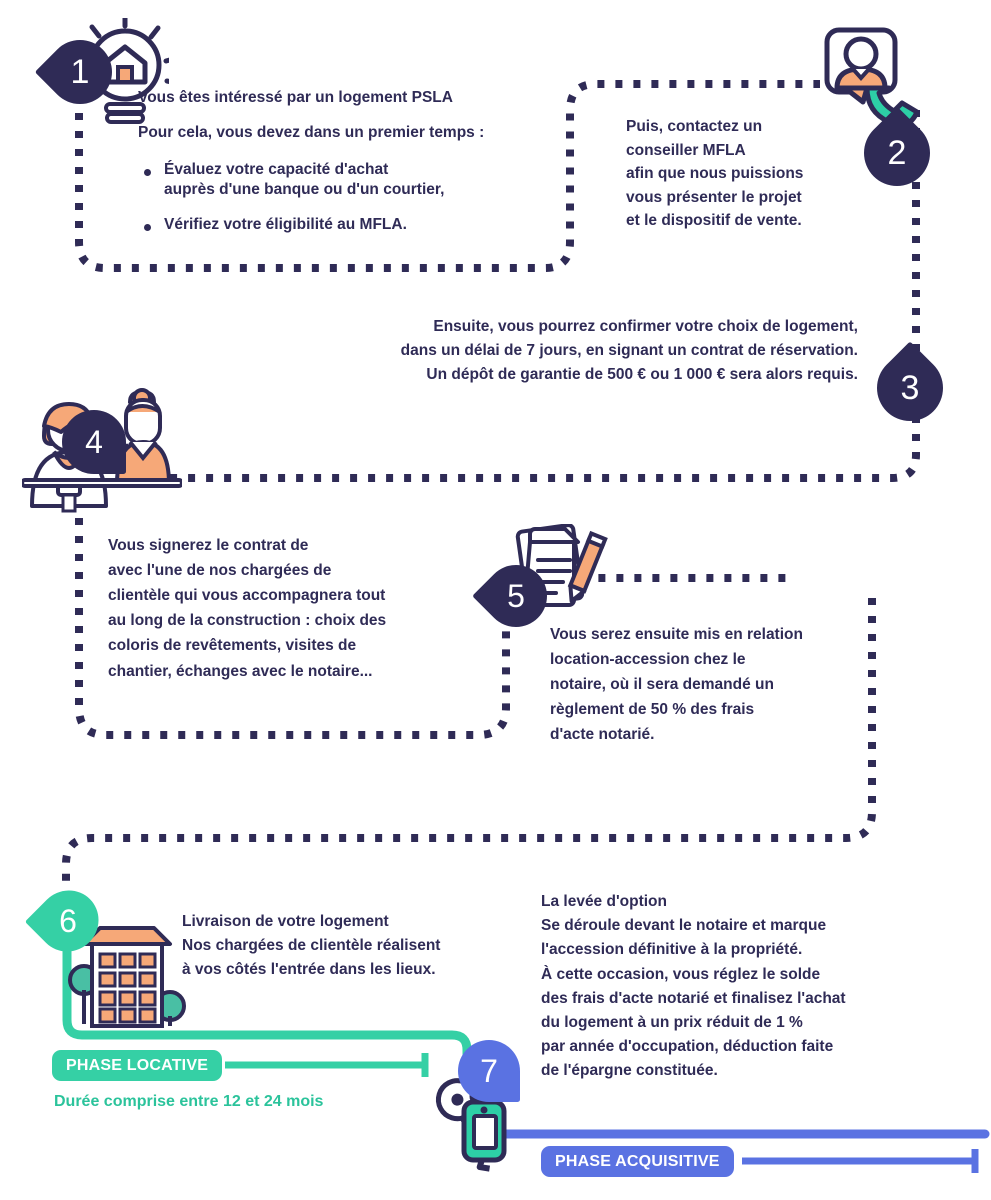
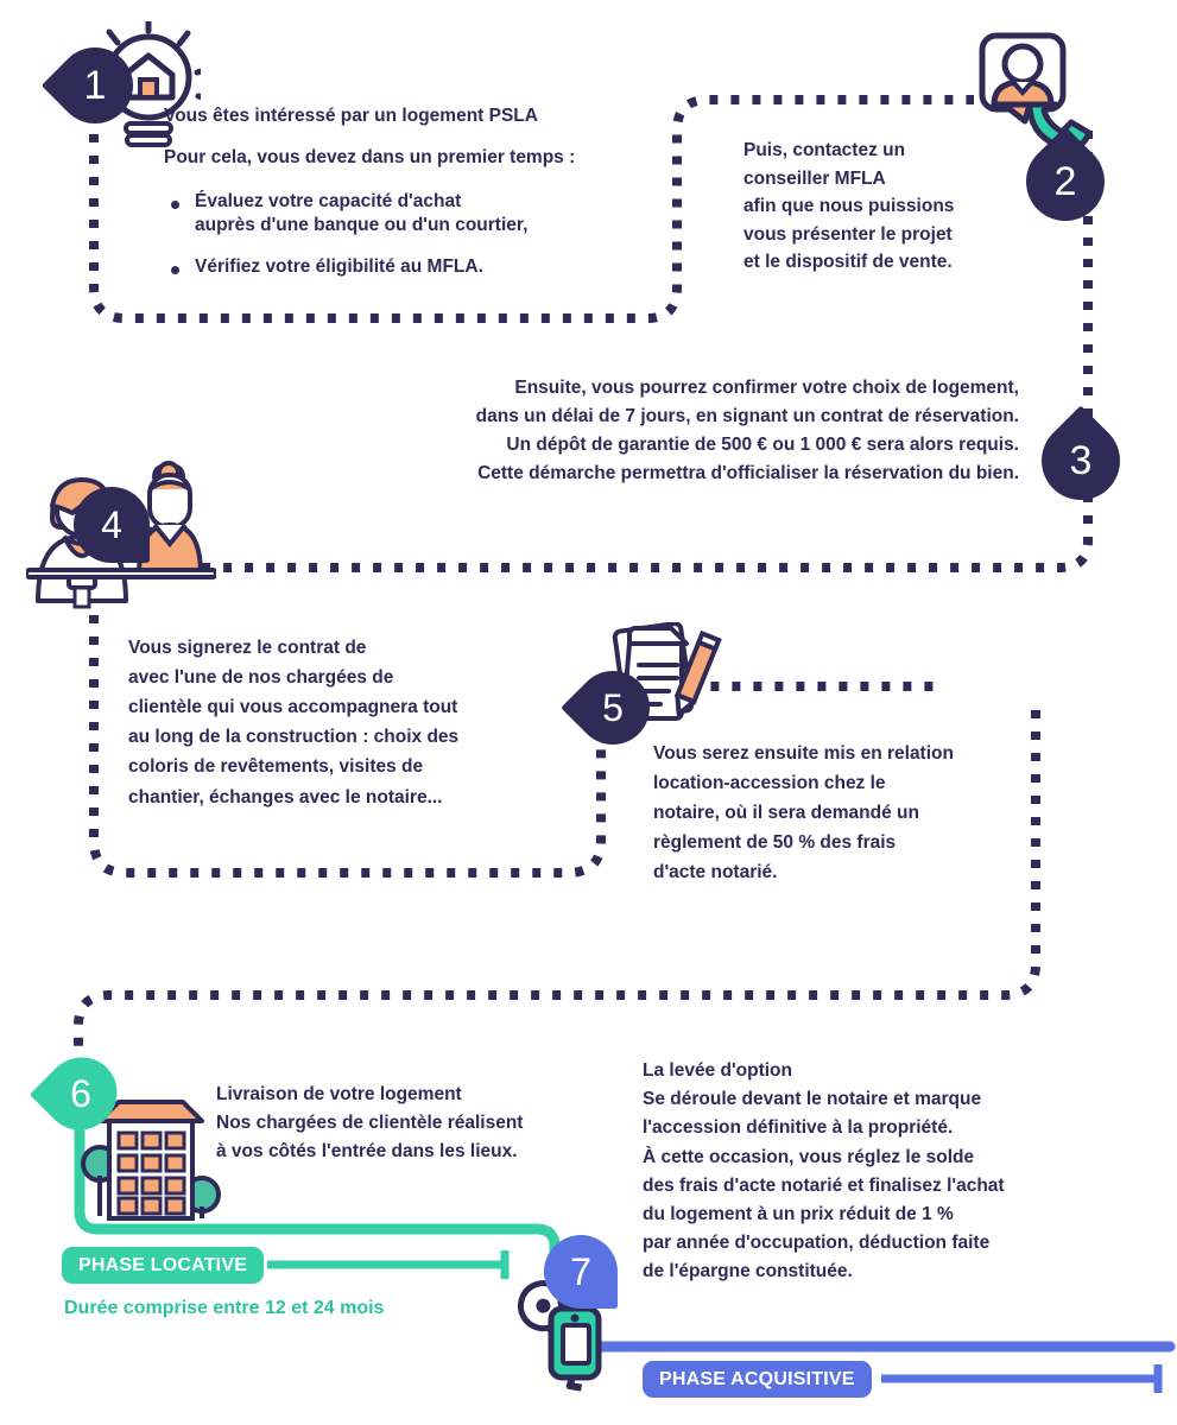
  1
  2
  3
  4
  5
  6
  7
  Vous êtes intéressé par un logement PSLA
  Pour cela, vous devez dans un premier temps :
  Évaluez votre capacité d'achat
  auprès d'une banque ou d'un courtier,
  Vérifiez votre éligibilité au MFLA.
  Puis, contactez un
  conseiller MFLA
  afin que nous puissions
  vous présenter le projet
  et le dispositif de vente.
  Ensuite, vous pourrez confirmer votre choix de logement,
  dans un délai de 7 jours, en signant un contrat de réservation.
  Un dépôt de garantie de 500 € ou 1 000 € sera alors requis.
+ Cette démarche permettra d'officialiser la réservation du bien.
  Vous signerez le contrat de
  avec l'une de nos chargées de
  clientèle qui vous accompagnera tout
  au long de la construction : choix des
  coloris de revêtements, visites de
  chantier, échanges avec le notaire...
  Vous serez ensuite mis en relation
  location-accession chez le
  notaire, où il sera demandé un
  règlement de 50 % des frais
  d'acte notarié.
  Livraison de votre logement
  Nos chargées de clientèle réalisent
  à vos côtés l'entrée dans les lieux.
  La levée d'option
  Se déroule devant le notaire et marque
  l'accession définitive à la propriété.
  À cette occasion, vous réglez le solde
  des frais d'acte notarié et finalisez l'achat
  du logement à un prix réduit de 1 %
  par année d'occupation, déduction faite
  de l'épargne constituée.
  PHASE LOCATIVE
  Durée comprise entre 12 et 24 mois
  PHASE ACQUISITIVE
